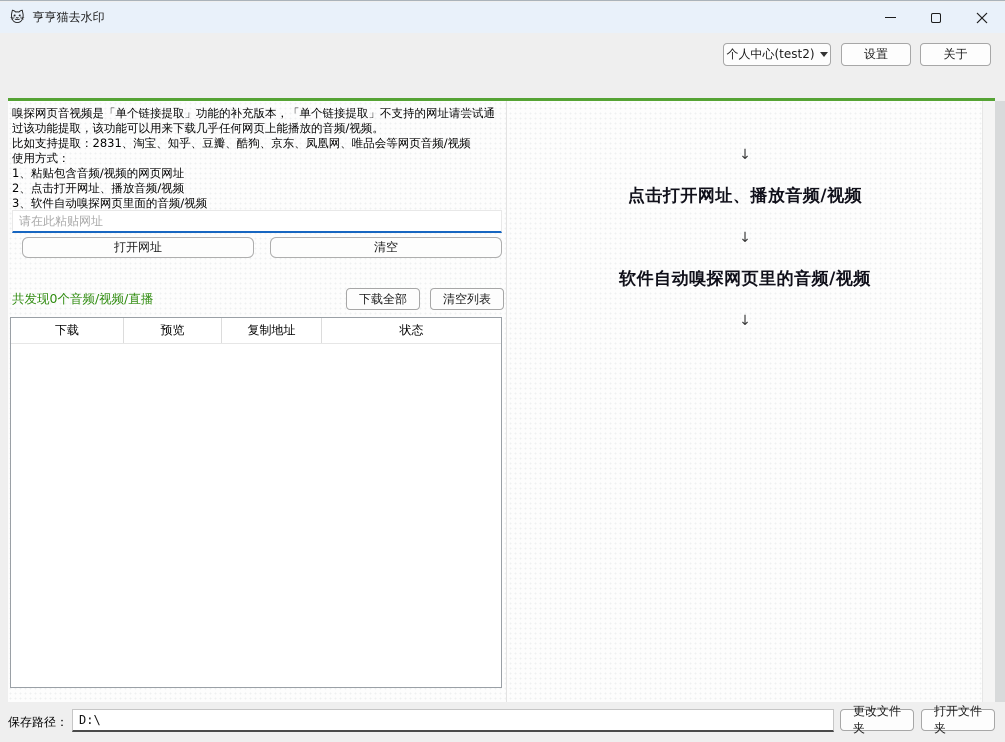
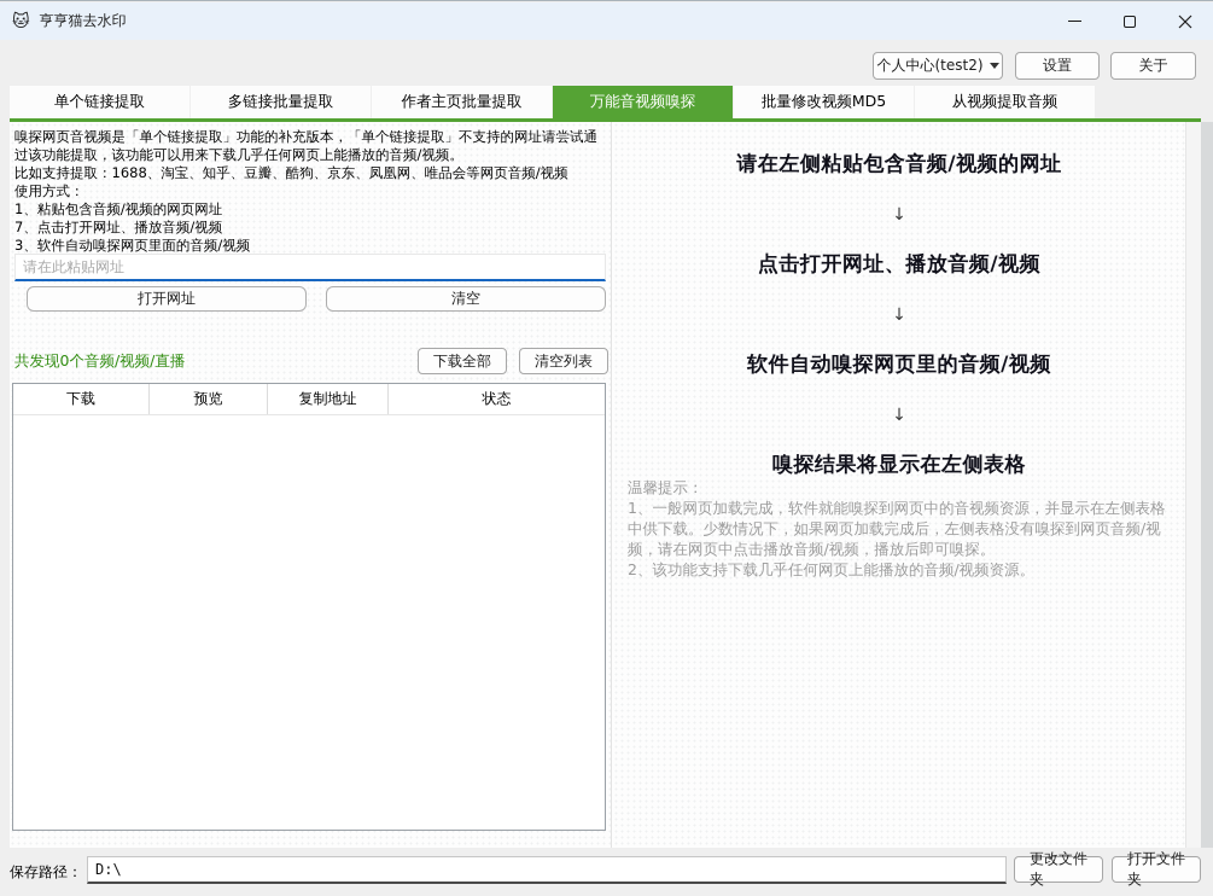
  🐱
  亨亨猫去水印
  个人中心(test2)
  设置
  关于
+ 单个链接提取
+ 多链接批量提取
+ 作者主页批量提取
+ 万能音视频嗅探
+ 批量修改视频MD5
+ 从视频提取音频
  嗅探网页音视频是「单个链接提取」功能的补充版本，「单个链接提取」不支持的网址请尝试通过该功能提取，该功能可以用来下载几乎任何网页上能播放的音频/视频。
- 比如支持提取：2831、淘宝、知乎、豆瓣、酷狗、京东、凤凰网、唯品会等网页音频/视频
+ 比如支持提取：1688、淘宝、知乎、豆瓣、酷狗、京东、凤凰网、唯品会等网页音频/视频
  使用方式：
  1、粘贴包含音频/视频的网页网址
- 2、点击打开网址、播放音频/视频
+ 7、点击打开网址、播放音频/视频
  3、软件自动嗅探网页里面的音频/视频
  请在此粘贴网址
  打开网址
  清空
  共发现0个音频/视频/直播
  下载全部
  清空列表
  下载
  预览
  复制地址
  状态
+ 请在左侧粘贴包含音频/视频的网址
  ↓
  点击打开网址、播放音频/视频
  ↓
  软件自动嗅探网页里的音频/视频
  ↓
+ 嗅探结果将显示在左侧表格
+ 温馨提示：
+ 1、一般网页加载完成，软件就能嗅探到网页中的音视频资源，并显示在左侧表格中供下载。少数情况下，如果网页加载完成后，左侧表格没有嗅探到网页音频/视频，请在网页中点击播放音频/视频，播放后即可嗅探。
+ 2、该功能支持下载几乎任何网页上能播放的音频/视频资源。
  保存路径：
  D:\
  更改文件夹
  打开文件夹
